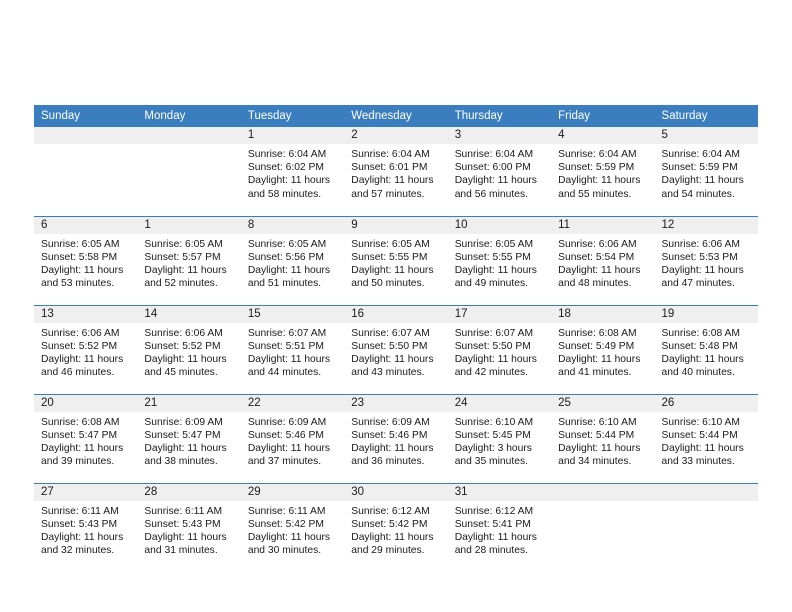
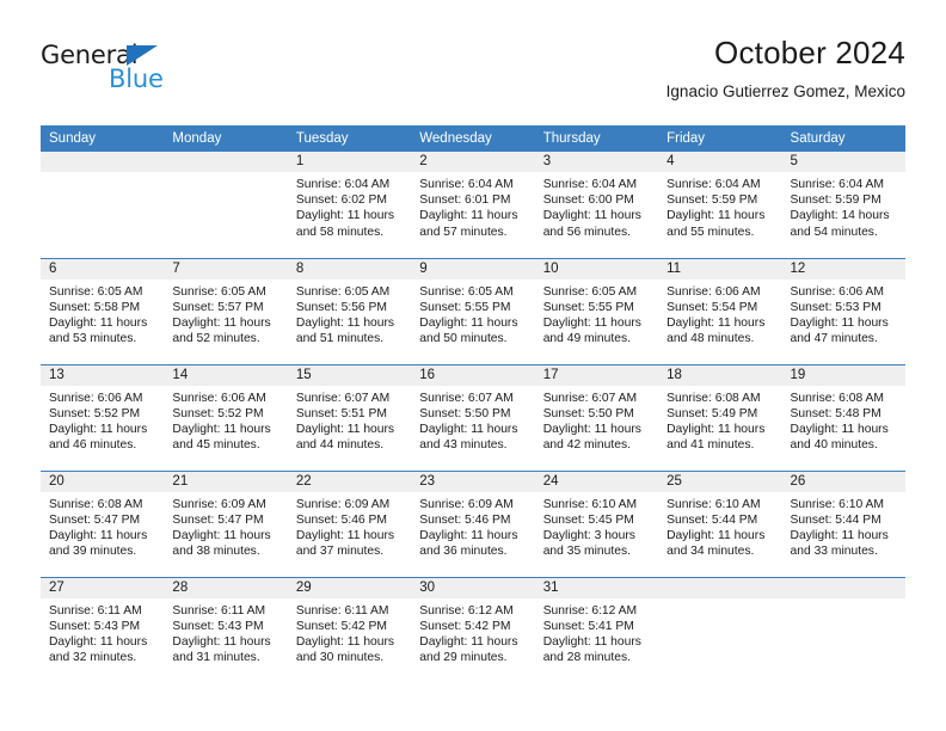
+ General
+ Blue
+ October 2024
+ Ignacio Gutierrez Gomez, Mexico
  Sunday	Monday	Tuesday	Wednesday	Thursday	Friday	Saturday
- 		1Sunrise: 6:04 AMSunset: 6:02 PMDaylight: 11 hours and 58 minutes.	2Sunrise: 6:04 AMSunset: 6:01 PMDaylight: 11 hours and 57 minutes.	3Sunrise: 6:04 AMSunset: 6:00 PMDaylight: 11 hours and 56 minutes.	4Sunrise: 6:04 AMSunset: 5:59 PMDaylight: 11 hours and 55 minutes.	5Sunrise: 6:04 AMSunset: 5:59 PMDaylight: 11 hours and 54 minutes.
+ 		1Sunrise: 6:04 AMSunset: 6:02 PMDaylight: 11 hours and 58 minutes.	2Sunrise: 6:04 AMSunset: 6:01 PMDaylight: 11 hours and 57 minutes.	3Sunrise: 6:04 AMSunset: 6:00 PMDaylight: 11 hours and 56 minutes.	4Sunrise: 6:04 AMSunset: 5:59 PMDaylight: 11 hours and 55 minutes.	5Sunrise: 6:04 AMSunset: 5:59 PMDaylight: 14 hours and 54 minutes.
- 6Sunrise: 6:05 AMSunset: 5:58 PMDaylight: 11 hours and 53 minutes.	1Sunrise: 6:05 AMSunset: 5:57 PMDaylight: 11 hours and 52 minutes.	8Sunrise: 6:05 AMSunset: 5:56 PMDaylight: 11 hours and 51 minutes.	9Sunrise: 6:05 AMSunset: 5:55 PMDaylight: 11 hours and 50 minutes.	10Sunrise: 6:05 AMSunset: 5:55 PMDaylight: 11 hours and 49 minutes.	11Sunrise: 6:06 AMSunset: 5:54 PMDaylight: 11 hours and 48 minutes.	12Sunrise: 6:06 AMSunset: 5:53 PMDaylight: 11 hours and 47 minutes.
+ 6Sunrise: 6:05 AMSunset: 5:58 PMDaylight: 11 hours and 53 minutes.	7Sunrise: 6:05 AMSunset: 5:57 PMDaylight: 11 hours and 52 minutes.	8Sunrise: 6:05 AMSunset: 5:56 PMDaylight: 11 hours and 51 minutes.	9Sunrise: 6:05 AMSunset: 5:55 PMDaylight: 11 hours and 50 minutes.	10Sunrise: 6:05 AMSunset: 5:55 PMDaylight: 11 hours and 49 minutes.	11Sunrise: 6:06 AMSunset: 5:54 PMDaylight: 11 hours and 48 minutes.	12Sunrise: 6:06 AMSunset: 5:53 PMDaylight: 11 hours and 47 minutes.
  13Sunrise: 6:06 AMSunset: 5:52 PMDaylight: 11 hours and 46 minutes.	14Sunrise: 6:06 AMSunset: 5:52 PMDaylight: 11 hours and 45 minutes.	15Sunrise: 6:07 AMSunset: 5:51 PMDaylight: 11 hours and 44 minutes.	16Sunrise: 6:07 AMSunset: 5:50 PMDaylight: 11 hours and 43 minutes.	17Sunrise: 6:07 AMSunset: 5:50 PMDaylight: 11 hours and 42 minutes.	18Sunrise: 6:08 AMSunset: 5:49 PMDaylight: 11 hours and 41 minutes.	19Sunrise: 6:08 AMSunset: 5:48 PMDaylight: 11 hours and 40 minutes.
  20Sunrise: 6:08 AMSunset: 5:47 PMDaylight: 11 hours and 39 minutes.	21Sunrise: 6:09 AMSunset: 5:47 PMDaylight: 11 hours and 38 minutes.	22Sunrise: 6:09 AMSunset: 5:46 PMDaylight: 11 hours and 37 minutes.	23Sunrise: 6:09 AMSunset: 5:46 PMDaylight: 11 hours and 36 minutes.	24Sunrise: 6:10 AMSunset: 5:45 PMDaylight: 3 hours and 35 minutes.	25Sunrise: 6:10 AMSunset: 5:44 PMDaylight: 11 hours and 34 minutes.	26Sunrise: 6:10 AMSunset: 5:44 PMDaylight: 11 hours and 33 minutes.
  27Sunrise: 6:11 AMSunset: 5:43 PMDaylight: 11 hours and 32 minutes.	28Sunrise: 6:11 AMSunset: 5:43 PMDaylight: 11 hours and 31 minutes.	29Sunrise: 6:11 AMSunset: 5:42 PMDaylight: 11 hours and 30 minutes.	30Sunrise: 6:12 AMSunset: 5:42 PMDaylight: 11 hours and 29 minutes.	31Sunrise: 6:12 AMSunset: 5:41 PMDaylight: 11 hours and 28 minutes.
